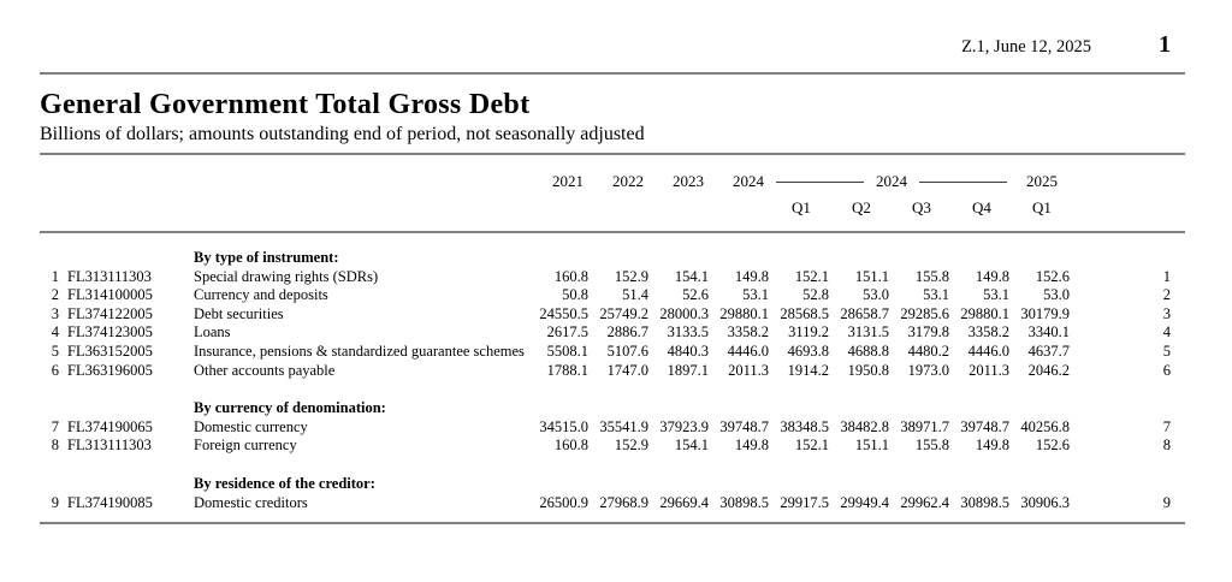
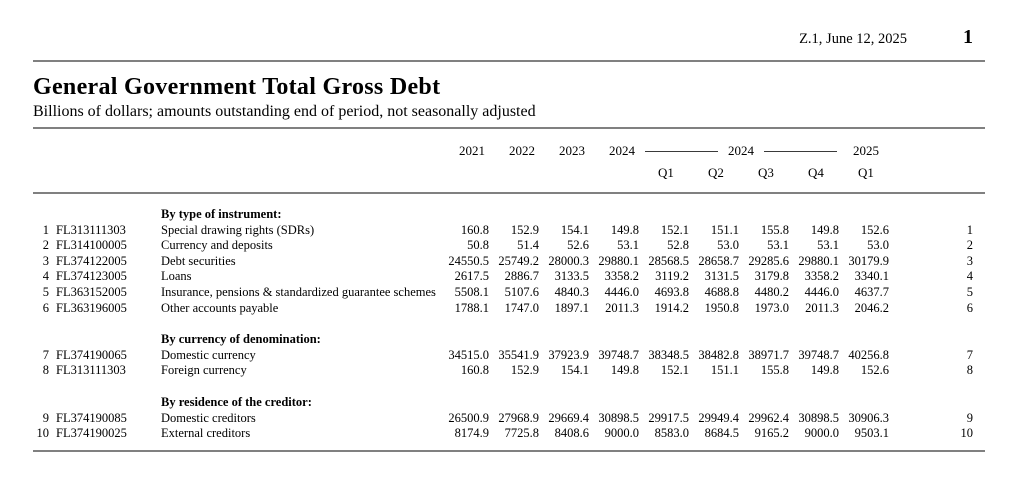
  Z.1, June 12, 2025
  1
  General Government Total Gross Debt
  Billions of dollars; amounts outstanding end of period, not seasonally adjusted
  	2021	2022	2023	2024	2024	2025
  	Q1	Q2	Q3	Q4	Q1
  	By type of instrument:
  1	FL313111303	Special drawing rights (SDRs)	160.8	152.9	154.1	149.8	152.1	151.1	155.8	149.8	152.6	1
  2	FL314100005	Currency and deposits	50.8	51.4	52.6	53.1	52.8	53.0	53.1	53.1	53.0	2
  3	FL374122005	Debt securities	24550.5	25749.2	28000.3	29880.1	28568.5	28658.7	29285.6	29880.1	30179.9	3
  4	FL374123005	Loans	2617.5	2886.7	3133.5	3358.2	3119.2	3131.5	3179.8	3358.2	3340.1	4
  5	FL363152005	Insurance, pensions & standardized guarantee schemes	5508.1	5107.6	4840.3	4446.0	4693.8	4688.8	4480.2	4446.0	4637.7	5
  6	FL363196005	Other accounts payable	1788.1	1747.0	1897.1	2011.3	1914.2	1950.8	1973.0	2011.3	2046.2	6
  	By currency of denomination:
  7	FL374190065	Domestic currency	34515.0	35541.9	37923.9	39748.7	38348.5	38482.8	38971.7	39748.7	40256.8	7
  8	FL313111303	Foreign currency	160.8	152.9	154.1	149.8	152.1	151.1	155.8	149.8	152.6	8
  	By residence of the creditor:
  9	FL374190085	Domestic creditors	26500.9	27968.9	29669.4	30898.5	29917.5	29949.4	29962.4	30898.5	30906.3	9
+ 10	FL374190025	External creditors	8174.9	7725.8	8408.6	9000.0	8583.0	8684.5	9165.2	9000.0	9503.1	10
